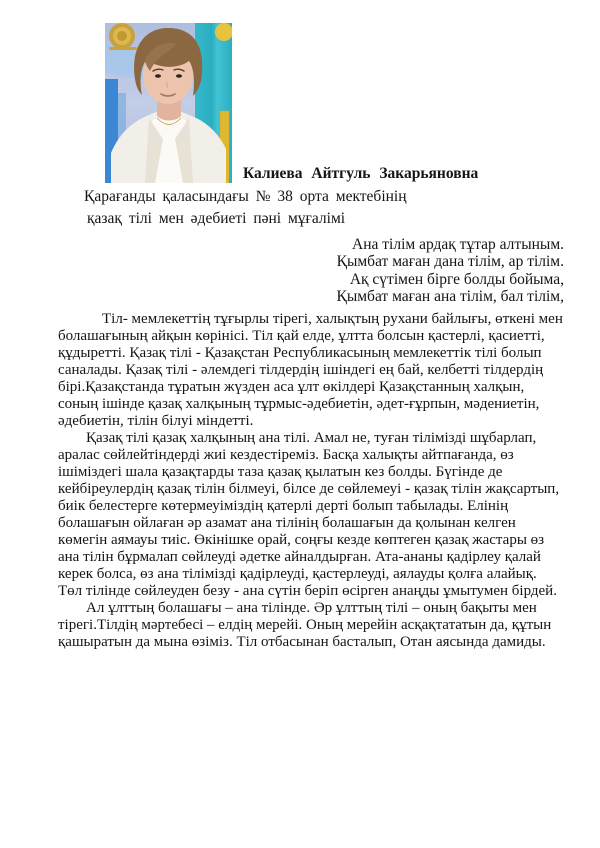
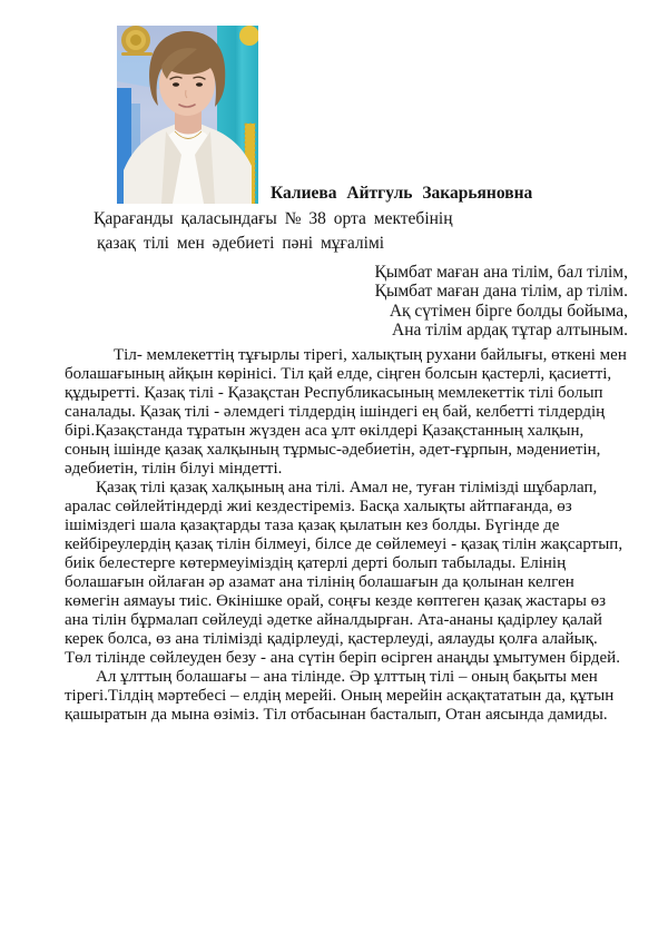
  Калиева Айтгуль Закарьяновна
  Қарағанды қаласындағы № 38 орта мектебінің
  қазақ тілі мен әдебиеті пәні мұғалімі
- Ана тілім ардақ тұтар алтыным.
+ Қымбат маған ана тілім, бал тілім,
  Қымбат маған дана тілім, ар тілім.
  Ақ сүтімен бірге болды бойыма,
- Қымбат маған ана тілім, бал тілім,
+ Ана тілім ардақ тұтар алтыным.
- Тіл- мемлекеттің тұғырлы тірегі, халықтың рухани байлығы, өткені мен болашағының айқын көрінісі. Тіл қай елде, ұлтта болсын қастерлі, қасиетті, құдыретті. Қазақ тілі - Қазақстан Республикасының мемлекеттік тілі болып саналады. Қазақ тілі - әлемдегі тілдердің ішіндегі ең бай, келбетті тілдердің бірі.Қазақстанда тұратын жүзден аса ұлт өкілдері Қазақстанның халқын, соның ішінде қазақ халқының тұрмыс-әдебиетін, әдет-ғұрпын, мәдениетін, әдебиетін, тілін білуі міндетті.
+ Тіл- мемлекеттің тұғырлы тірегі, халықтың рухани байлығы, өткені мен болашағының айқын көрінісі. Тіл қай елде, сіңген болсын қастерлі, қасиетті, құдыретті. Қазақ тілі - Қазақстан Республикасының мемлекеттік тілі болып саналады. Қазақ тілі - әлемдегі тілдердің ішіндегі ең бай, келбетті тілдердің бірі.Қазақстанда тұратын жүзден аса ұлт өкілдері Қазақстанның халқын, соның ішінде қазақ халқының тұрмыс-әдебиетін, әдет-ғұрпын, мәдениетін, әдебиетін, тілін білуі міндетті.
  Қазақ тілі қазақ халқының ана тілі. Амал не, туған тілімізді шұбарлап, аралас сөйлейтіндерді жиі кездестіреміз. Басқа халықты айтпағанда, өз ішіміздегі шала қазақтарды таза қазақ қылатын кез болды. Бүгінде де кейбіреулердің қазақ тілін білмеуі, білсе де сөйлемеуі - қазақ тілін жақсартып, биік белестерге көтермеуіміздің қатерлі дерті болып табылады. Елінің болашағын ойлаған әр азамат ана тілінің болашағын да қолынан келген көмегін аямауы тиіс. Өкінішке орай, соңғы кезде көптеген қазақ жастары өз ана тілін бұрмалап сөйлеуді әдетке айналдырған. Ата-ананы қадірлеу қалай керек болса, өз ана тілімізді қадірлеуді, қастерлеуді, аялауды қолға алайық. Төл тілінде сөйлеуден безу - ана сүтін беріп өсірген анаңды ұмытумен бірдей.
  Ал ұлттың болашағы – ана тілінде. Әр ұлттың тілі – оның бақыты мен тірегі.Тілдің мәртебесі – елдің мерейі. Оның мерейін асқақтататын да, құтын қашыратын да мына өзіміз. Тіл отбасынан басталып, Отан аясында дамиды.
